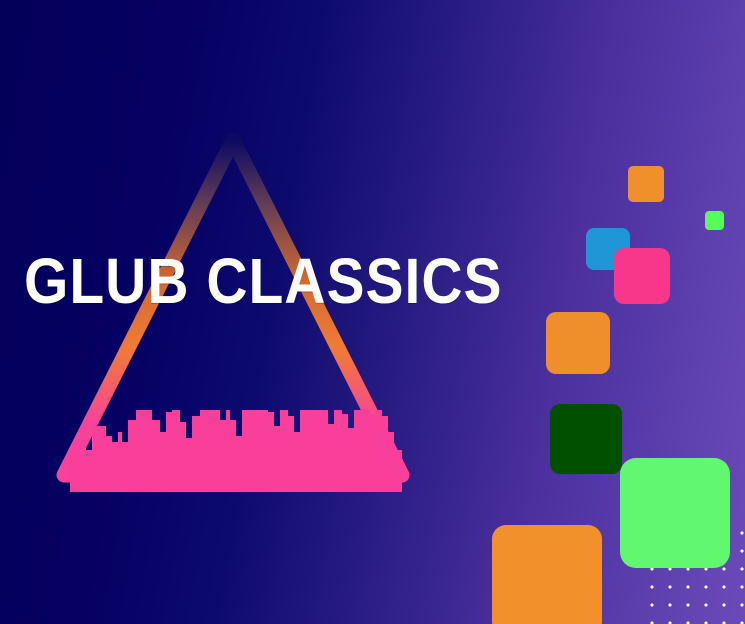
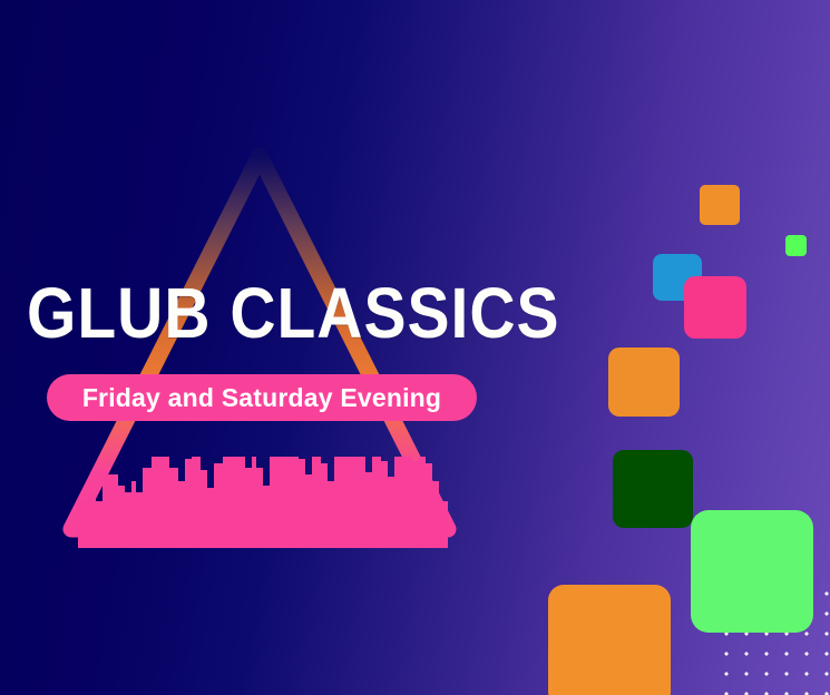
  GLUB CLASSICS
+ Friday and Saturday Evening
